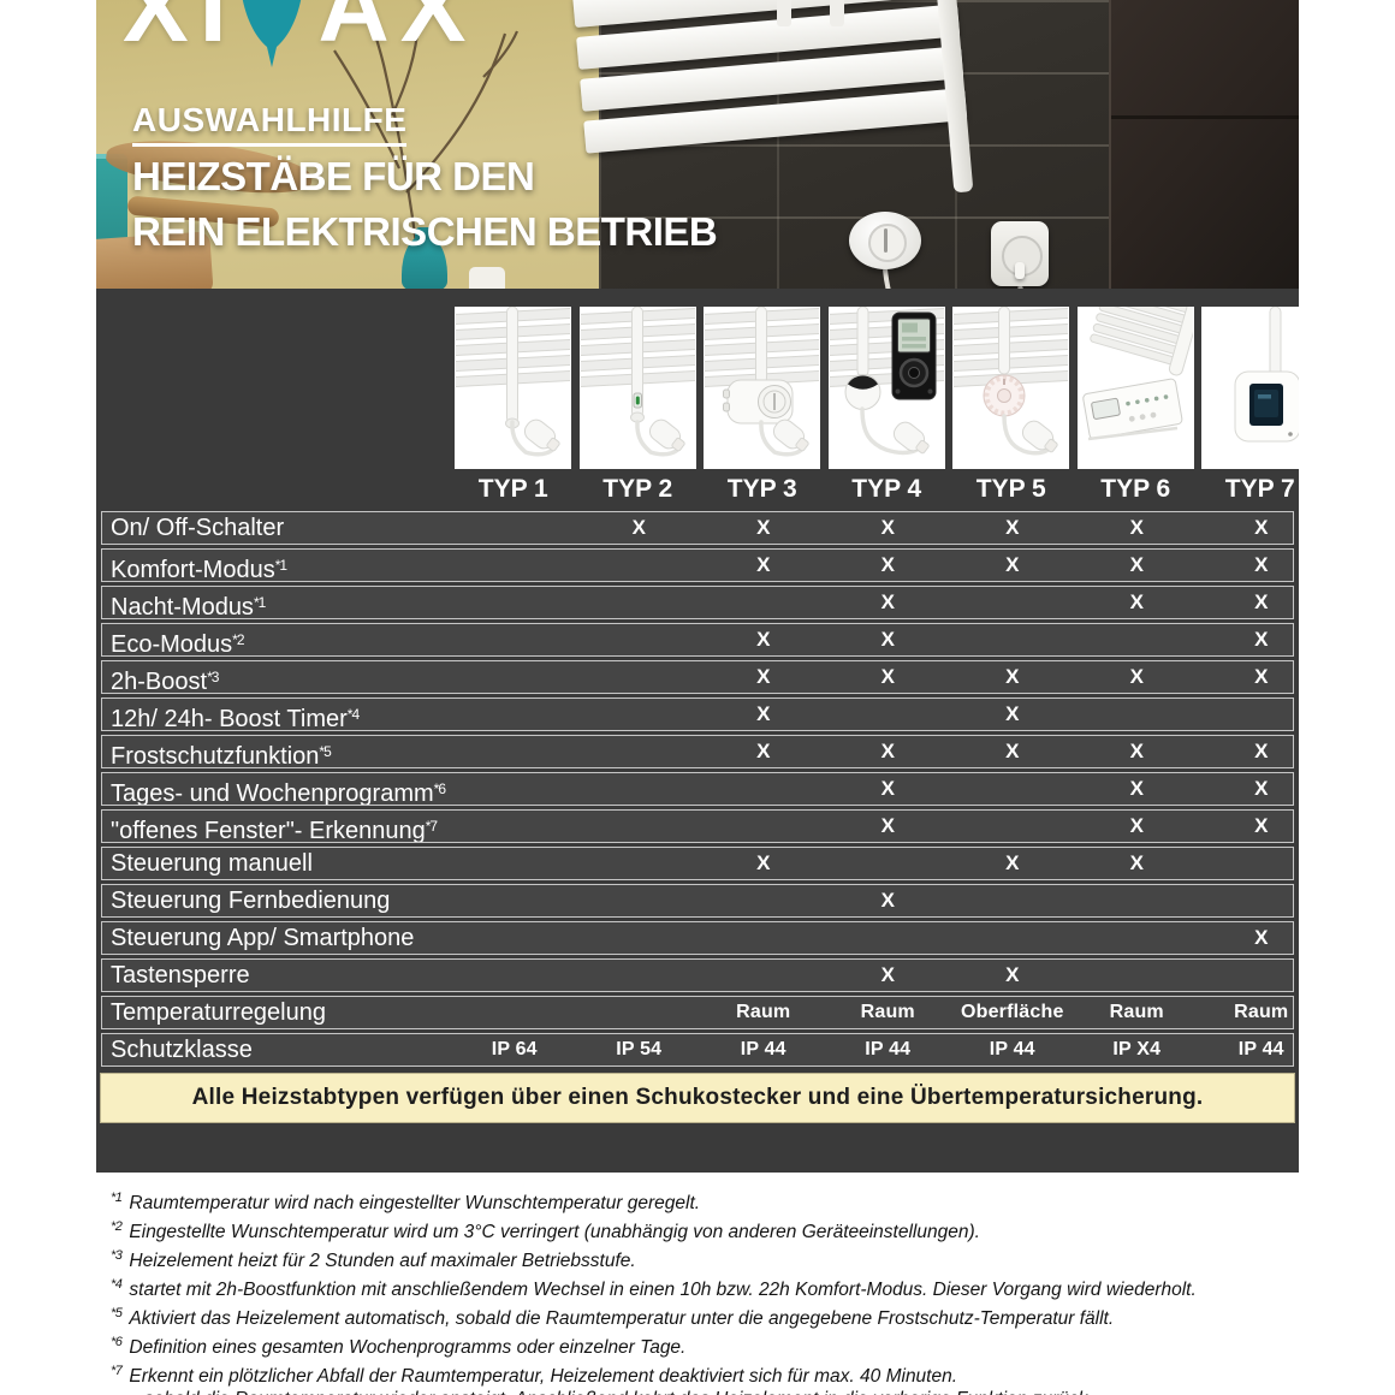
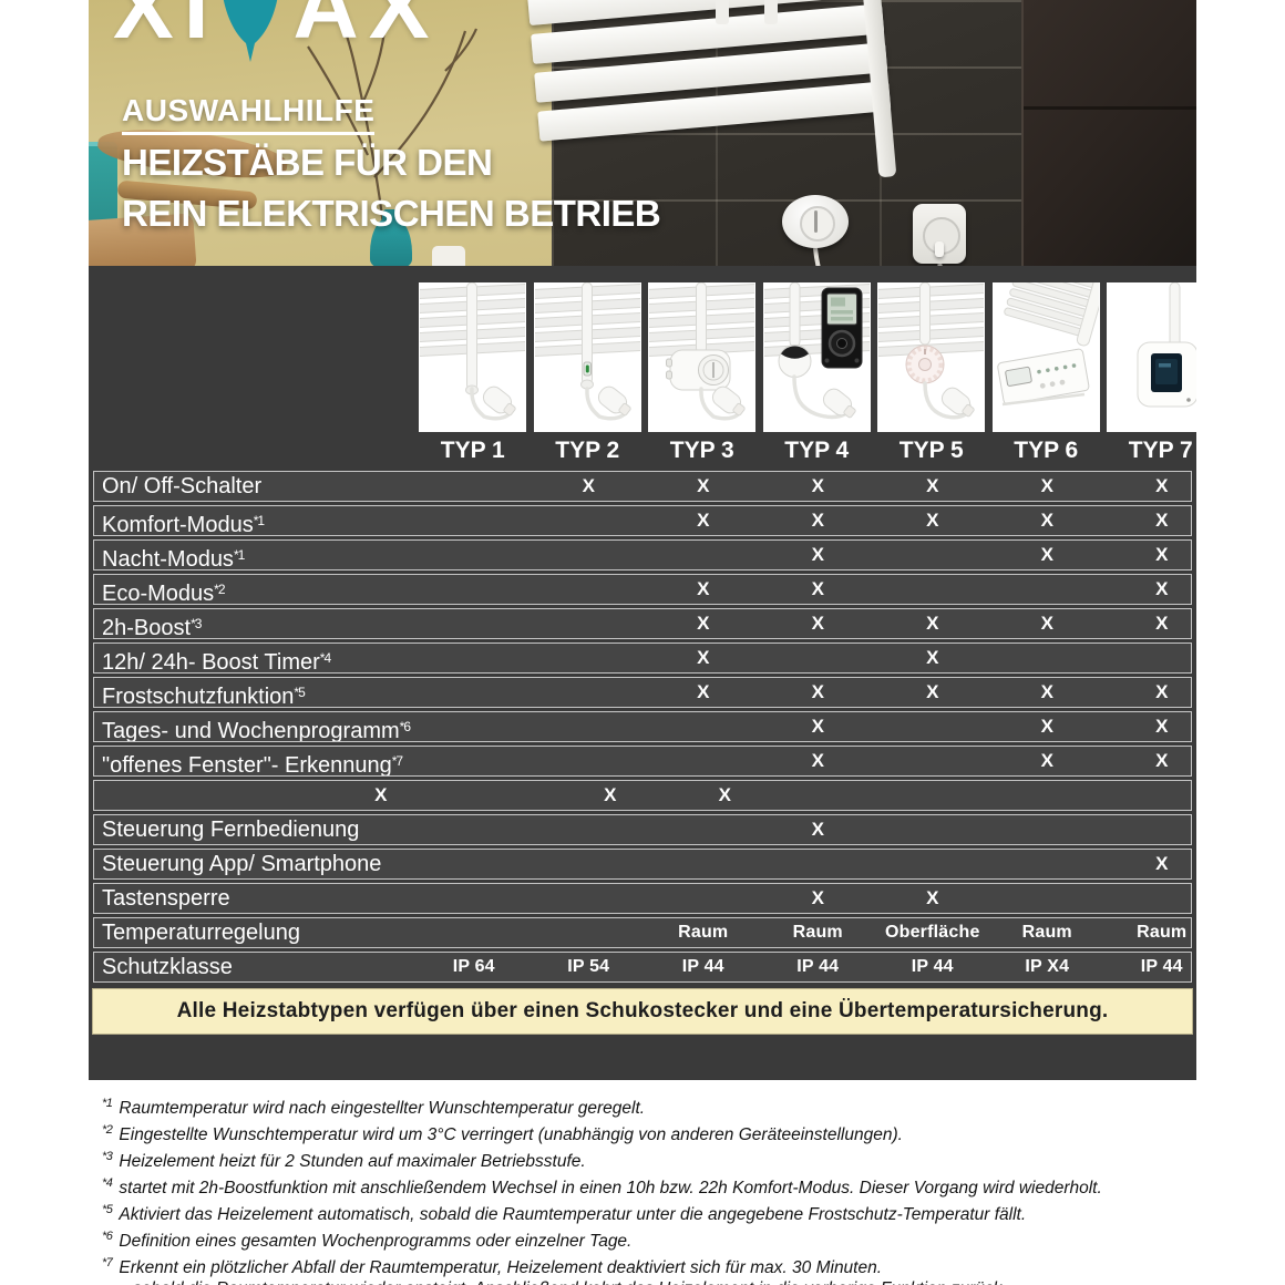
  XI
  AX
  AUSWAHLHILFE
  HEIZSTÄBE FÜR DEN
  REIN ELEKTRISCHEN BETRIEB
  TYP 1
  TYP 2
  TYP 3
  TYP 4
  TYP 5
  TYP 6
  TYP 7
  On/ Off-Schalter
  X
  X
  X
  X
  X
  X
  Komfort-Modus*1
  X
  X
  X
  X
  X
  Nacht-Modus*1
  X
  X
  X
  Eco-Modus*2
  X
  X
  X
  2h-Boost*3
  X
  X
  X
  X
  X
  12h/ 24h- Boost Timer*4
  X
  X
  Frostschutzfunktion*5
  X
  X
  X
  X
  X
  Tages- und Wochenprogramm*6
  X
  X
  X
  "offenes Fenster"- Erkennung*7
  X
  X
  X
- Steuerung manuell
  X
  X
  X
  Steuerung Fernbedienung
  X
  Steuerung App/ Smartphone
  X
  Tastensperre
  X
  X
  Temperaturregelung
  Raum
  Raum
  Oberfläche
  Raum
  Raum
  Schutzklasse
  IP 64
  IP 54
  IP 44
  IP 44
  IP 44
  IP X4
  IP 44
  Alle Heizstabtypen verfügen über einen Schukostecker und eine Übertemperatursicherung.
  *1 Raumtemperatur wird nach eingestellter Wunschtemperatur geregelt.
  *2 Eingestellte Wunschtemperatur wird um 3°C verringert (unabhängig von anderen Geräteeinstellungen).
  *3 Heizelement heizt für 2 Stunden auf maximaler Betriebsstufe.
  *4 startet mit 2h-Boostfunktion mit anschließendem Wechsel in einen 10h bzw. 22h Komfort-Modus. Dieser Vorgang wird wiederholt.
  *5 Aktiviert das Heizelement automatisch, sobald die Raumtemperatur unter die angegebene Frostschutz-Temperatur fällt.
  *6 Definition eines gesamten Wochenprogramms oder einzelner Tage.
- *7 Erkennt ein plötzlicher Abfall der Raumtemperatur, Heizelement deaktiviert sich für max. 40 Minuten.
+ *7 Erkennt ein plötzlicher Abfall der Raumtemperatur, Heizelement deaktiviert sich für max. 30 Minuten.
